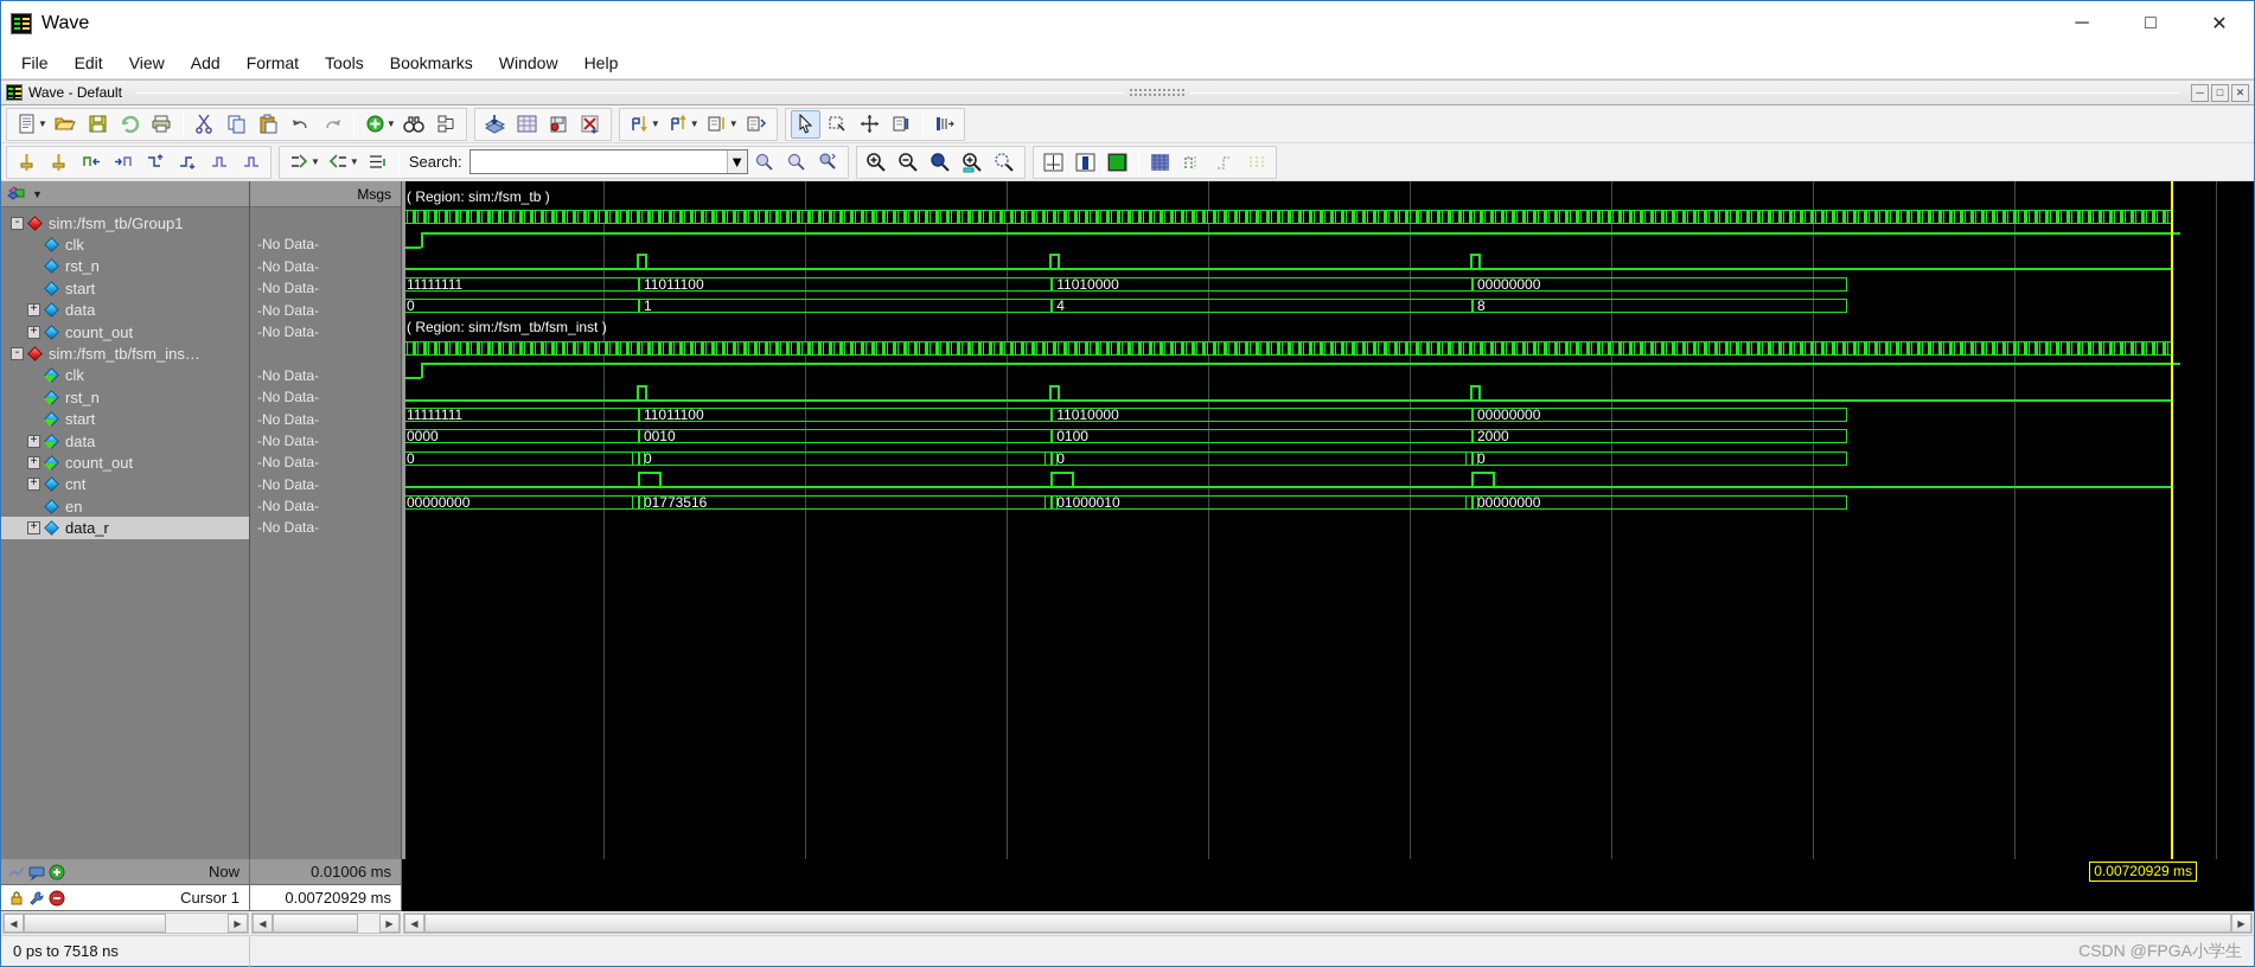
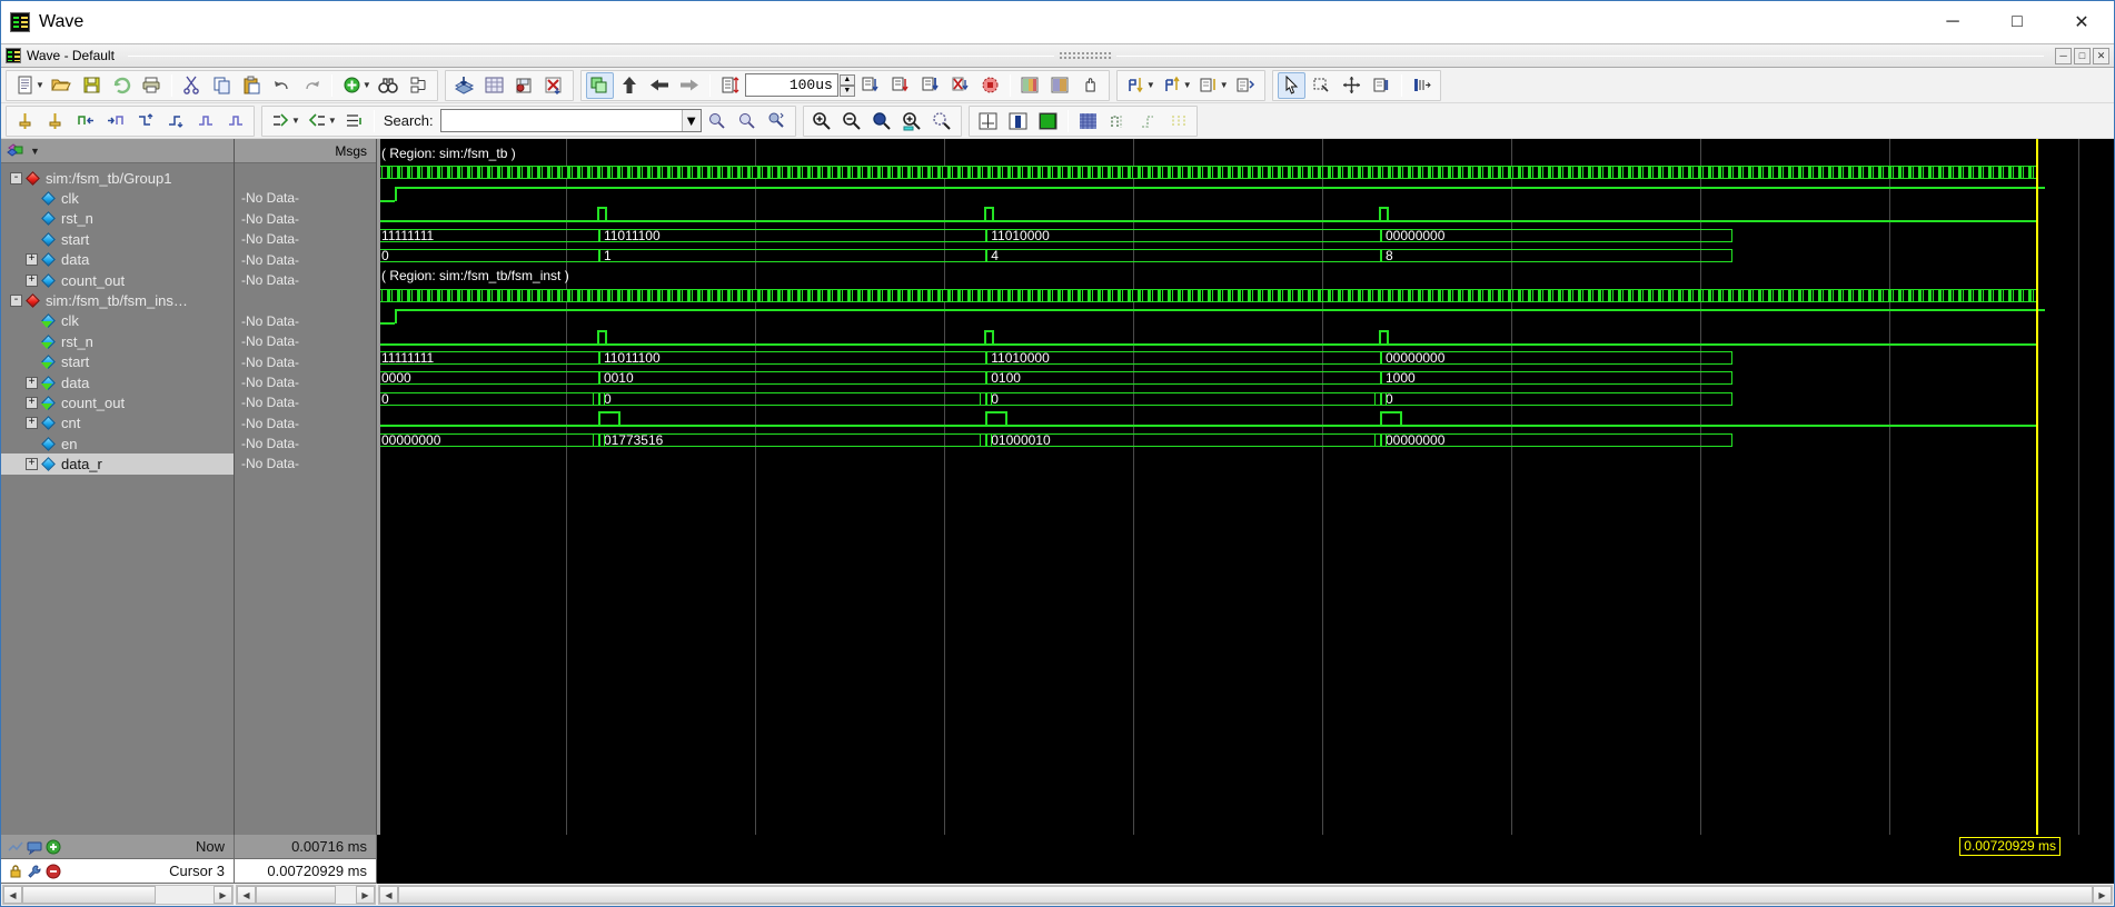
  Wave
  ─
  □
  ✕
- File
- Edit
- View
- Add
- Format
- Tools
- Bookmarks
- Window
- Help
  Wave - Default
  ─
  □
  ✕
  ▼
  ▼
+ 100us
  ▼
  ▼
  ▼
  ▼
  ▼
  Search:
  ▼
  ▼
  -
  sim:/fsm_tb/Group1
  clk
  rst_n
  start
  +
  data
  +
  count_out
  -
  sim:/fsm_tb/fsm_ins…
  clk
  rst_n
  start
  +
  data
  +
  count_out
  +
  cnt
  en
  +
  data_r
  Msgs
  -No Data-
  -No Data-
  -No Data-
  -No Data-
  -No Data-
  -No Data-
  -No Data-
  -No Data-
  -No Data-
  -No Data-
  -No Data-
  -No Data-
  -No Data-
  ( Region: sim:/fsm_tb )
  ( Region: sim:/fsm_tb/fsm_inst )
  11111111
  11011100
  11010000
  00000000
  0
  1
  4
  8
  11111111
  11011100
  11010000
  00000000
  0000
  0010
  0100
- 2000
+ 1000
  0
  0
  0
  0
  00000000
  01773516
  01000010
  00000000
  Now
- Cursor 1
+ Cursor 3
  ◀
  ▶
- 0.01006 ms
+ 0.00716 ms
  0.00720929 ms
  ◀
  ▶
  0.00720929 ms
  ◀
  ▶
- 0 ps to 7518 ns
- CSDN @FPGA小学生
